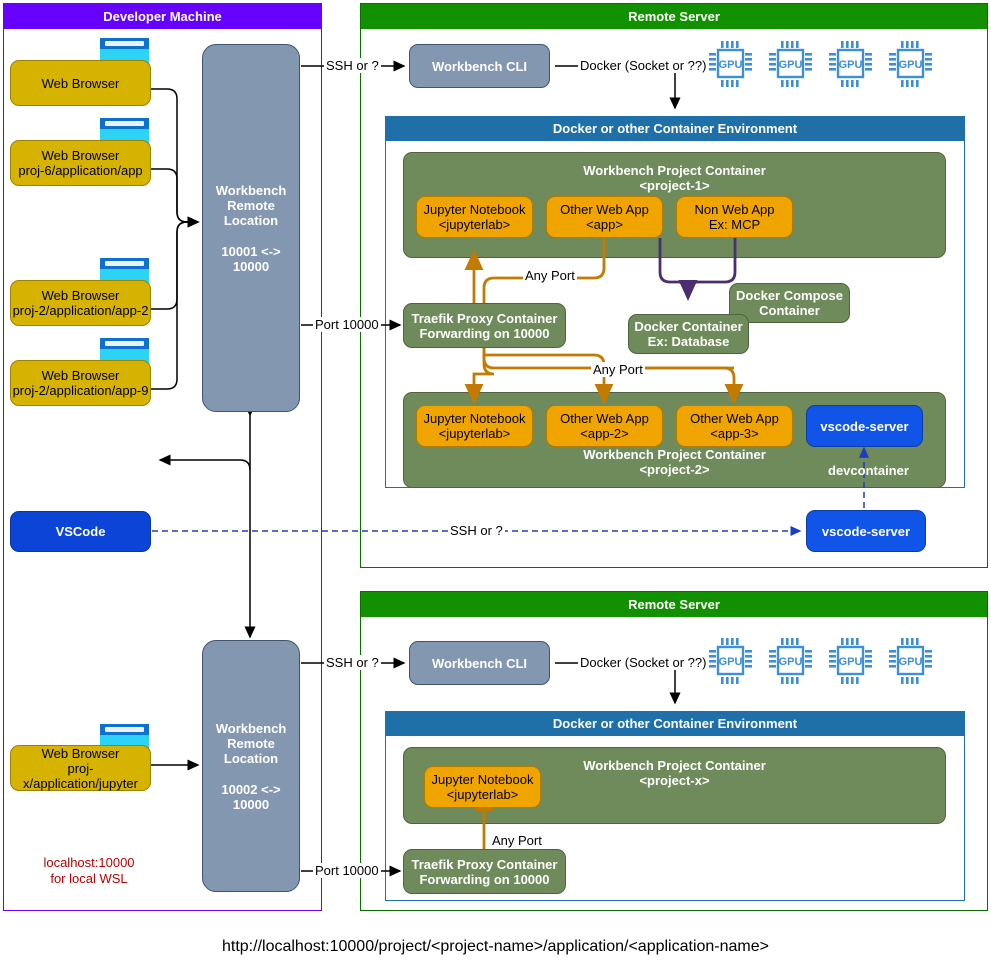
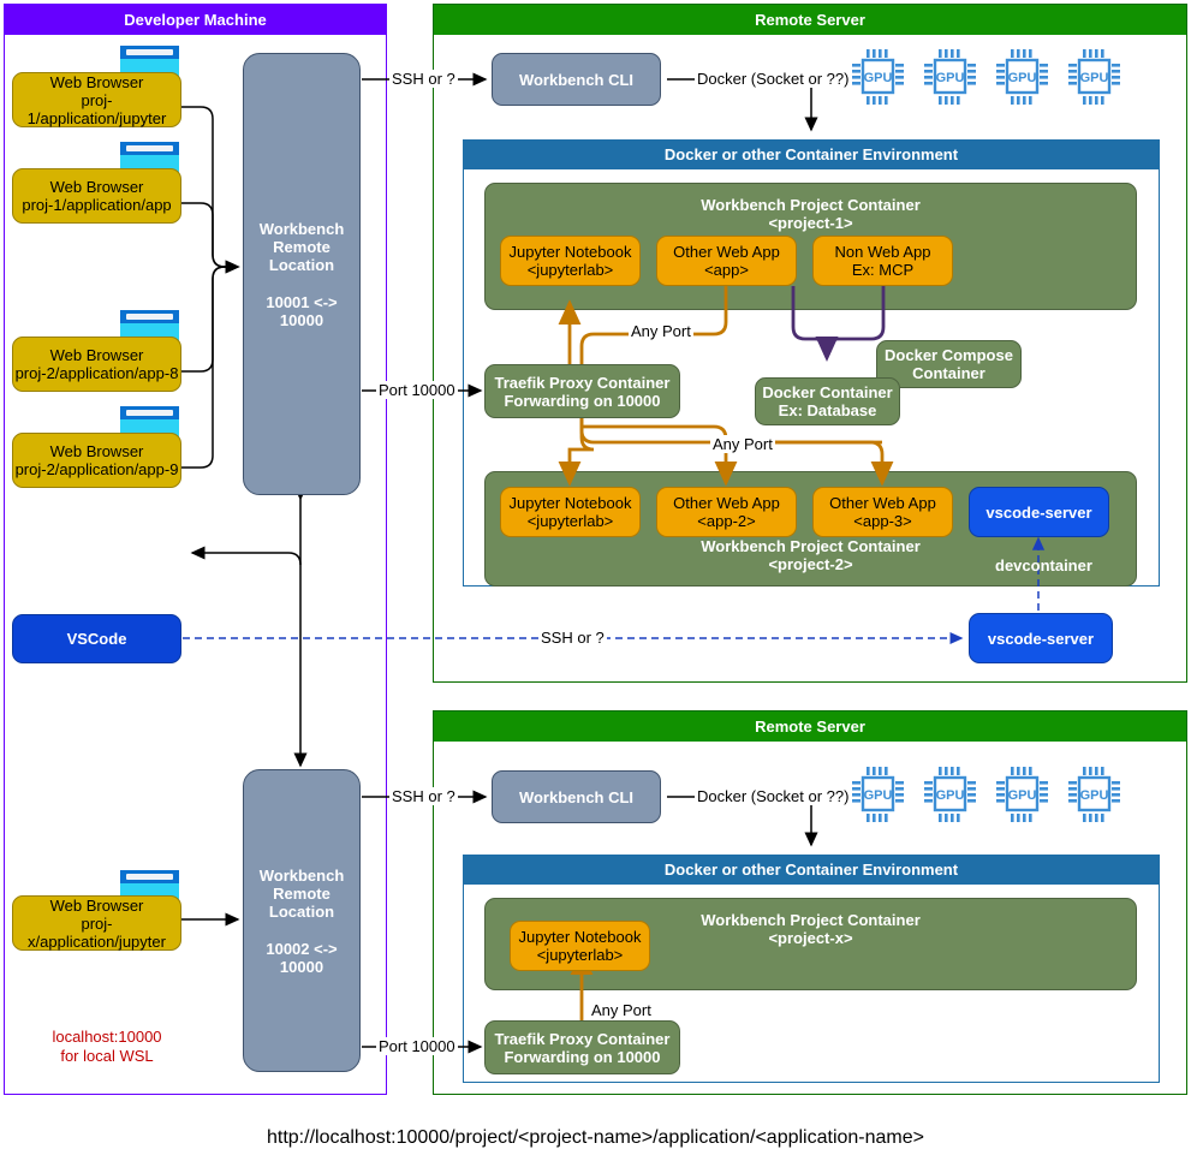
  Developer Machine
  Remote Server
  Remote Server
  Docker or other Container Environment
  Docker or other Container Environment
  Workbench Project Container
  <project-1>
  Workbench Project Container
  <project-2>
  Workbench Project Container
  <project-x>
  Web Browser
+ proj-1/application/jupyter
  Web Browser
- proj-6/application/app
+ proj-1/application/app
  Web Browser
- proj-2/application/app-2
+ proj-2/application/app-8
  Web Browser
  proj-2/application/app-9
  Web Browser
  proj-x/application/jupyter
  Workbench
  Remote Location
  10001 <-> 10000
  Workbench
  Remote Location
  10002 <-> 10000
  VSCode
  localhost:10000
  for local WSL
  Workbench CLI
  Workbench CLI
  GPU
  GPU
  GPU
  GPU
  GPU
  GPU
  GPU
  GPU
  Jupyter Notebook
  <jupyterlab>
  Other Web App
  <app>
  Non Web App
  Ex: MCP
  Traefik Proxy Container
  Forwarding on 10000
  Docker Compose
  Container
  Docker Container
  Ex: Database
  Jupyter Notebook
  <jupyterlab>
  Other Web App
  <app-2>
  Other Web App
  <app-3>
  vscode-server
  vscode-server
  Jupyter Notebook
  <jupyterlab>
  Traefik Proxy Container
  Forwarding on 10000
  SSH or ?
  Docker (Socket or ??)
  Port 10000
  Any Port
  Any Port
  devcontainer
  SSH or ?
  SSH or ?
  Docker (Socket or ??)
  Port 10000
  Any Port
  http://localhost:10000/project/<project-name>/application/<application-name>
